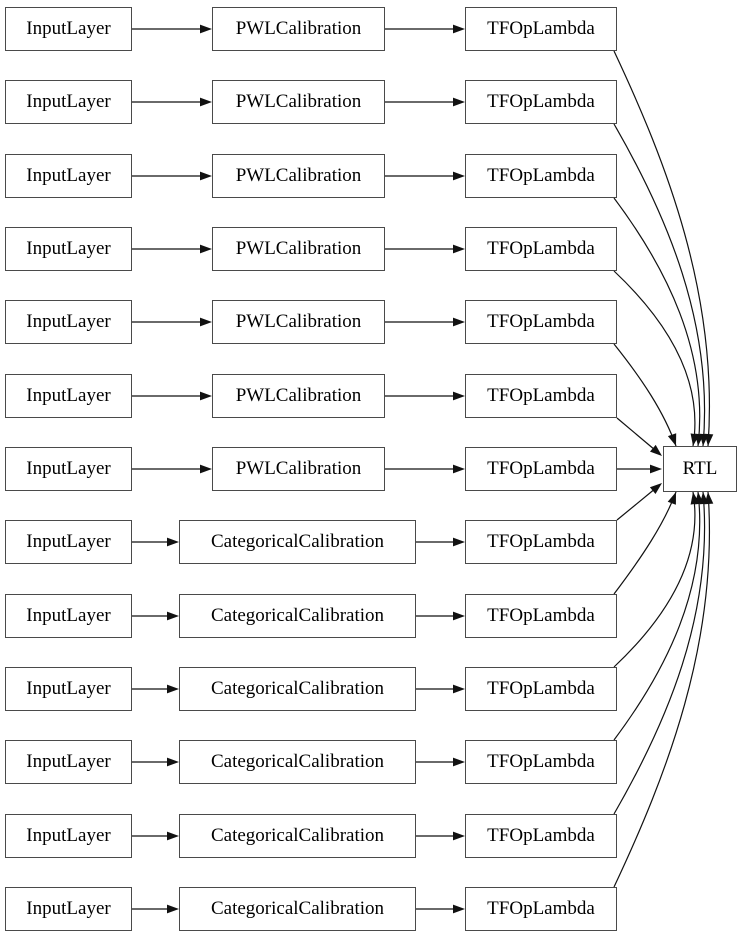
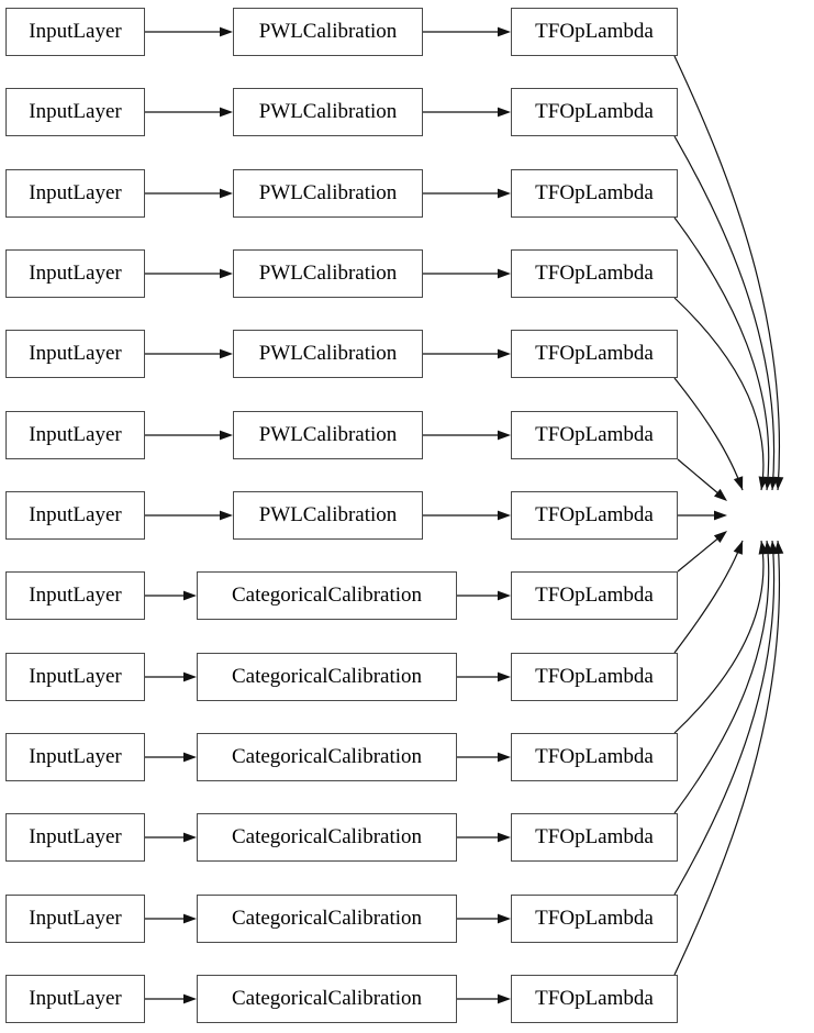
  InputLayer
  PWLCalibration
  TFOpLambda
  InputLayer
  PWLCalibration
  TFOpLambda
  InputLayer
  PWLCalibration
  TFOpLambda
  InputLayer
  PWLCalibration
  TFOpLambda
  InputLayer
  PWLCalibration
  TFOpLambda
  InputLayer
  PWLCalibration
  TFOpLambda
  InputLayer
  PWLCalibration
  TFOpLambda
  InputLayer
  CategoricalCalibration
  TFOpLambda
  InputLayer
  CategoricalCalibration
  TFOpLambda
  InputLayer
  CategoricalCalibration
  TFOpLambda
  InputLayer
  CategoricalCalibration
  TFOpLambda
  InputLayer
  CategoricalCalibration
  TFOpLambda
  InputLayer
  CategoricalCalibration
  TFOpLambda
- RTL
